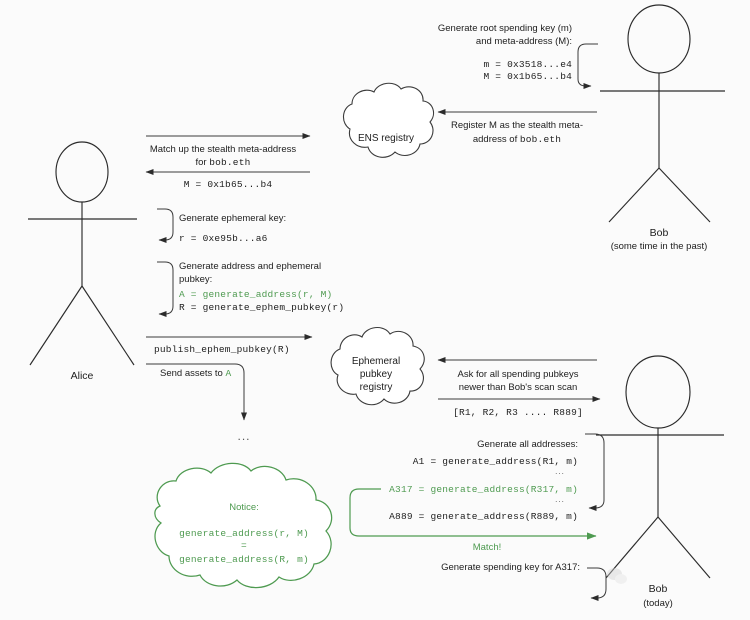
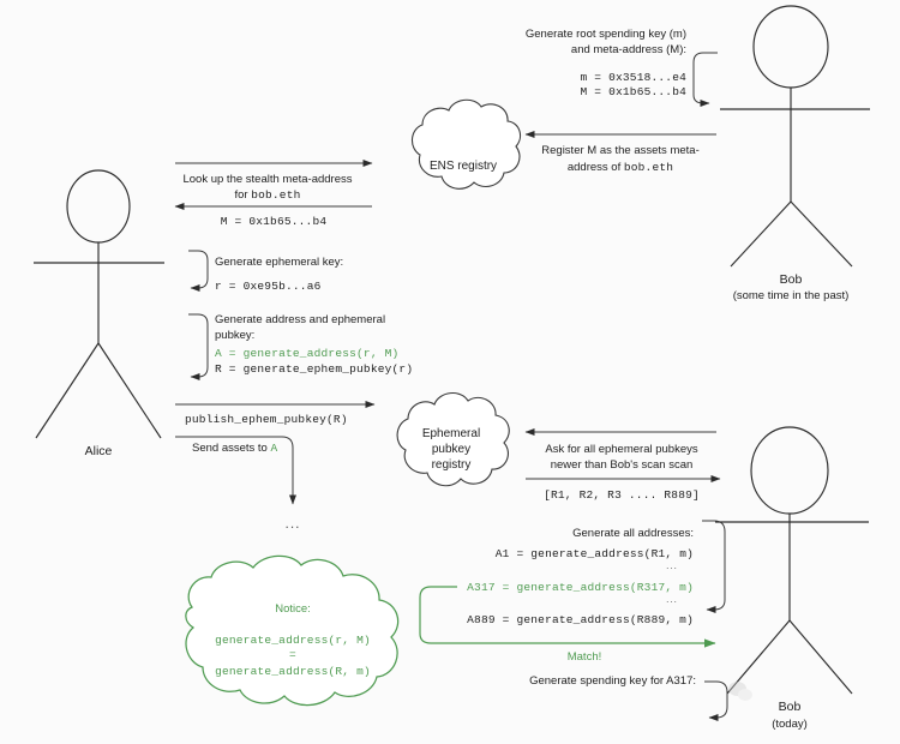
  Bob
  (some time in the past)
  Alice
  Bob
  (today)
  ENS registry
  Ephemeral
  pubkey
  registry
  Notice:
  generate_address(r, M)
  =
  generate_address(R, m)
  Generate root spending key (m)
  and meta-address (M):
  m = 0x3518...e4
  M = 0x1b65...b4
- Register M as the stealth meta-
+ Register M as the assets meta-
  address of bob.eth
- Match up the stealth meta-address
+ Look up the stealth meta-address
  for bob.eth
  M = 0x1b65...b4
  Generate ephemeral key:
  r = 0xe95b...a6
  Generate address and ephemeral
  pubkey:
  A = generate_address(r, M)
  R = generate_ephem_pubkey(r)
  publish_ephem_pubkey(R)
  Send assets to A
  ...
- Ask for all spending pubkeys
+ Ask for all ephemeral pubkeys
  newer than Bob's scan scan
  [R1, R2, R3 .... R889]
  Generate all addresses:
  A1 = generate_address(R1, m)
  ...
  A317 = generate_address(R317, m)
  ...
  A889 = generate_address(R889, m)
  Match!
  Generate spending key for A317:
